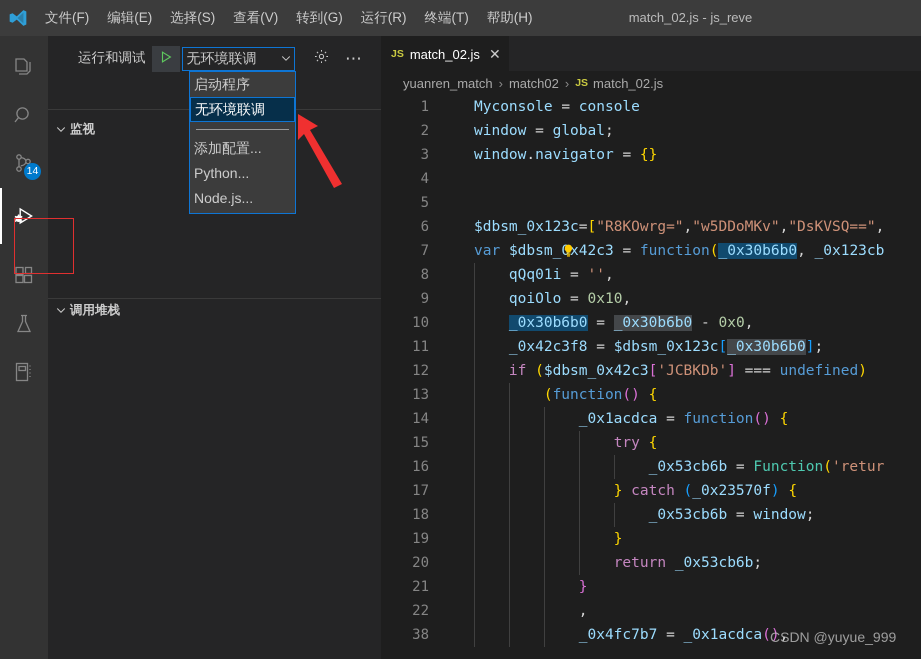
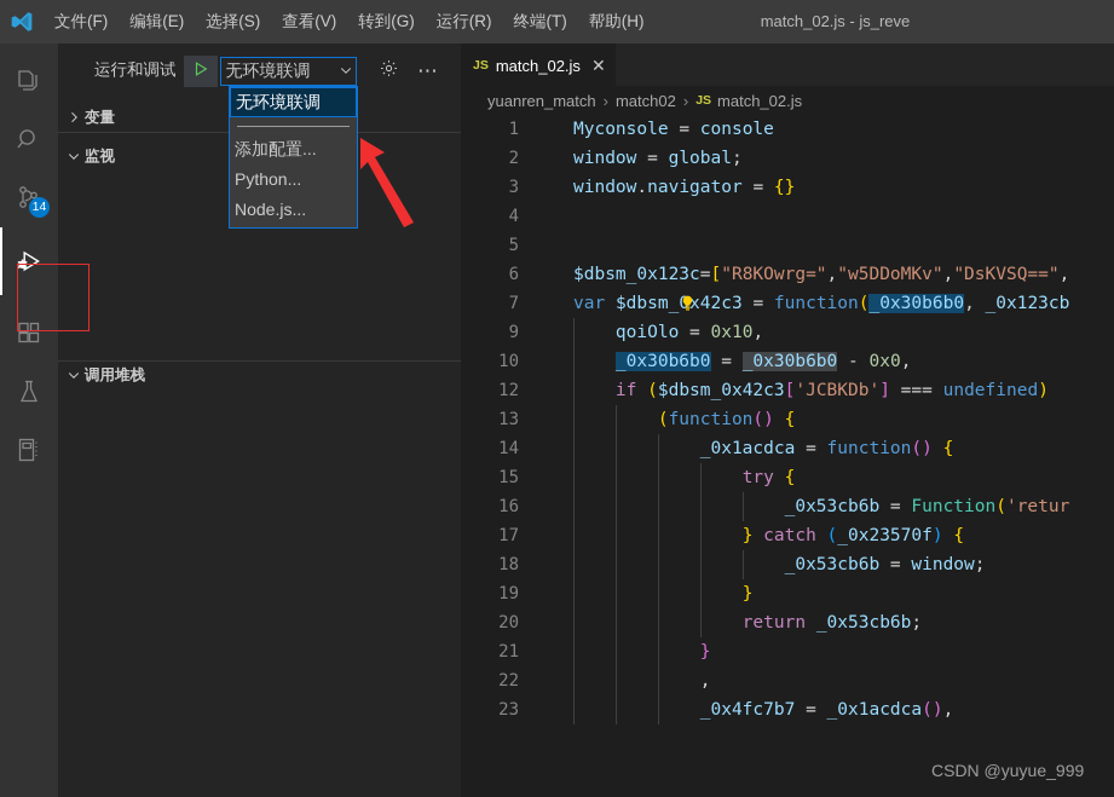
  文件(F)
  编辑(E)
  选择(S)
  查看(V)
  转到(G)
  运行(R)
  终端(T)
  帮助(H)
  match_02.js - js_reve
  14
  运行和调试
  无环境联调
  ⋯
+ 变量
  监视
  调用堆栈
- 启动程序
  无环境联调
  添加配置...
  Python...
  Node.js...
  JS
  match_02.js
  ✕
  yuanren_match
  ›
  match02
  ›
  JS
  match_02.js
  1
  Myconsole = console
  2
  window = global;
  3
  window.navigator = {}
  4
  5
  6
  $dbsm_0x123c=["R8KOwrg=","w5DDoMKv","DsKVSQ==",
  7
  var $dbsm_0x42c3 = function(_0x30b6b0, _0x123cb
- 8
- qQq01i = '',
  9
  qoiOlo = 0x10,
  10
  _0x30b6b0 = _0x30b6b0 - 0x0,
- 11
- _0x42c3f8 = $dbsm_0x123c[_0x30b6b0];
  12
  if ($dbsm_0x42c3['JCBKDb'] === undefined)
  13
  (function() {
  14
  _0x1acdca = function() {
  15
  try {
  16
  _0x53cb6b = Function('retur
  17
  } catch (_0x23570f) {
  18
  _0x53cb6b = window;
  19
  }
  20
  return _0x53cb6b;
  21
  }
  22
  ,
- 38
+ 23
  _0x4fc7b7 = _0x1acdca(),
  CSDN @yuyue_999
